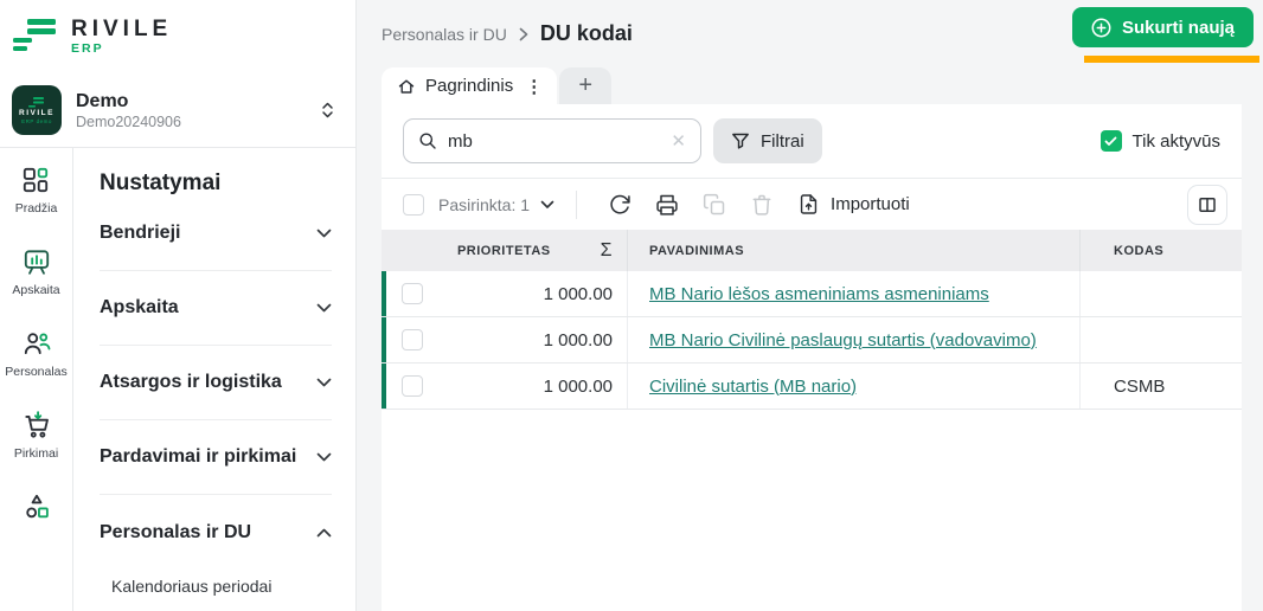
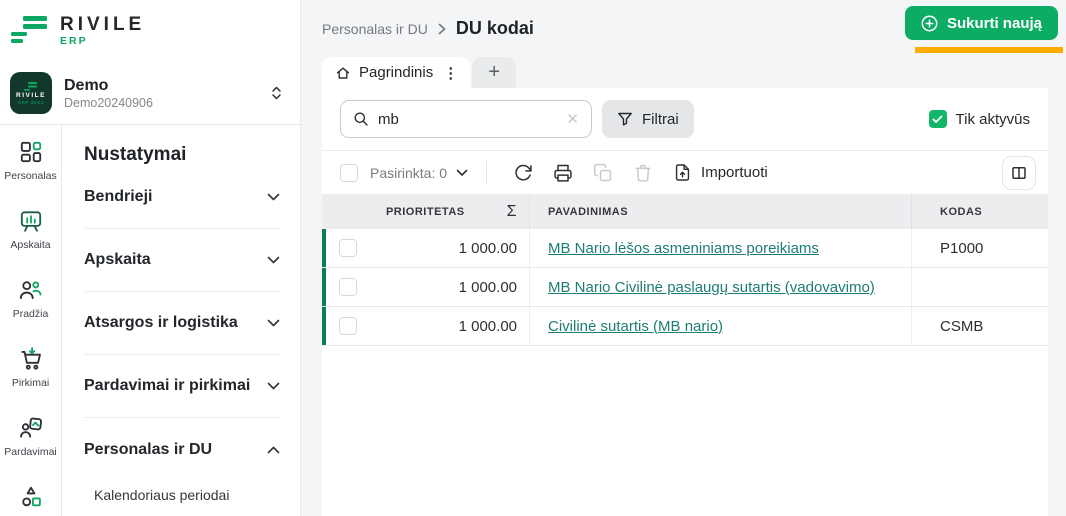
  RIVILE
  ERP
  Demo
  Demo20240906
- Pradžia
+ Personalas
  Apskaita
- Personalas
+ Pradžia
  Pirkimai
+ Pardavimai
  Nustatymai
  Bendrieji
  Apskaita
  Atsargos ir logistika
  Pardavimai ir pirkimai
  Personalas ir DU
  Kalendoriaus periodai
  Personalas ir DU
  DU kodai
  Sukurti naują
  Pagrindinis
  ⋮
  +
  mb
  ✕
  Filtrai
  Tik aktyvūs
- Pasirinkta: 1
+ Pasirinkta: 0
  Importuoti
  PRIORITETAS
  Σ
  PAVADINIMAS
  KODAS
  1 000.00
- MB Nario lėšos asmeniniams asmeniniams
+ MB Nario lėšos asmeniniams poreikiams
+ P1000
  1 000.00
  MB Nario Civilinė paslaugų sutartis (vadovavimo)
  1 000.00
  Civilinė sutartis (MB nario)
  CSMB
